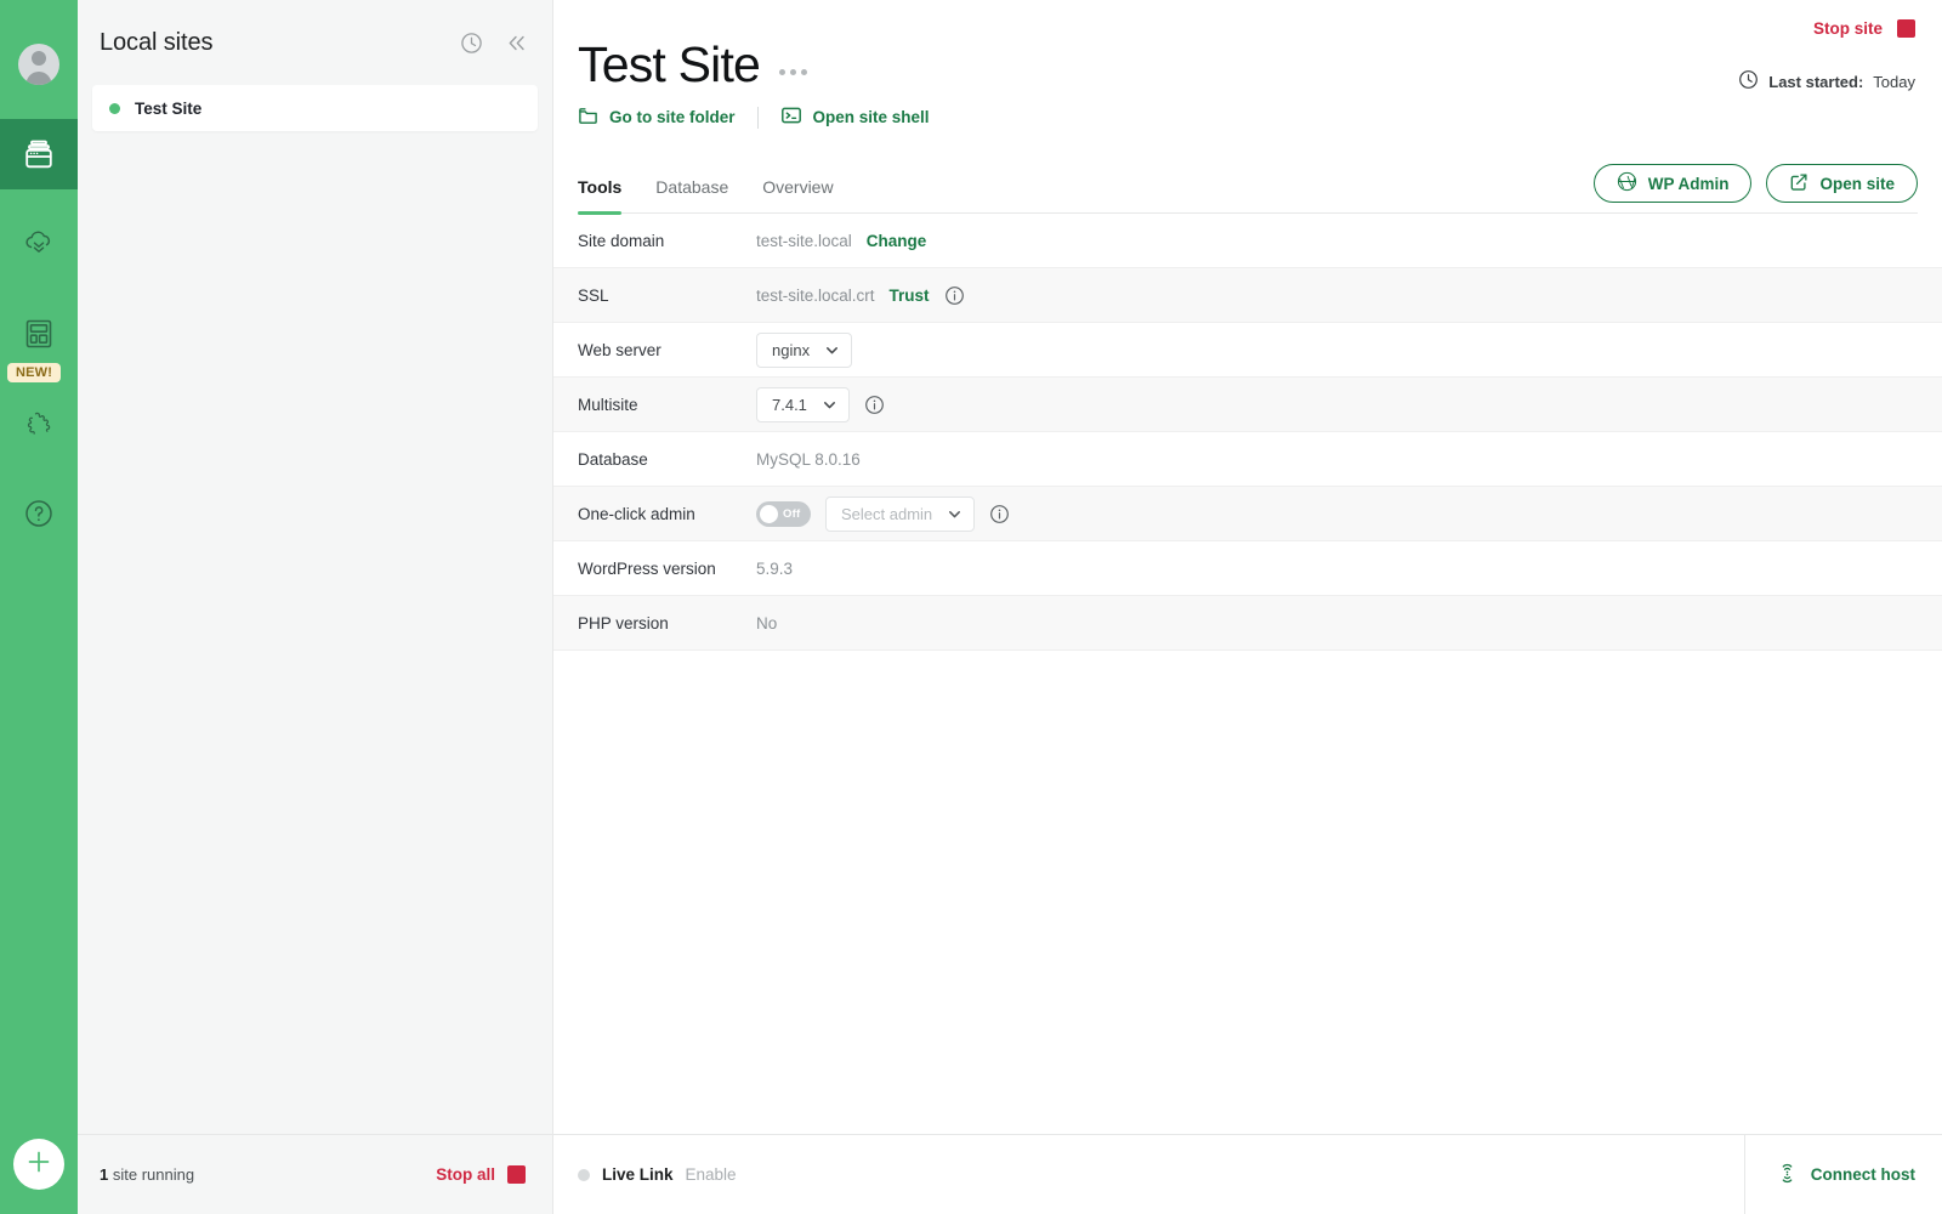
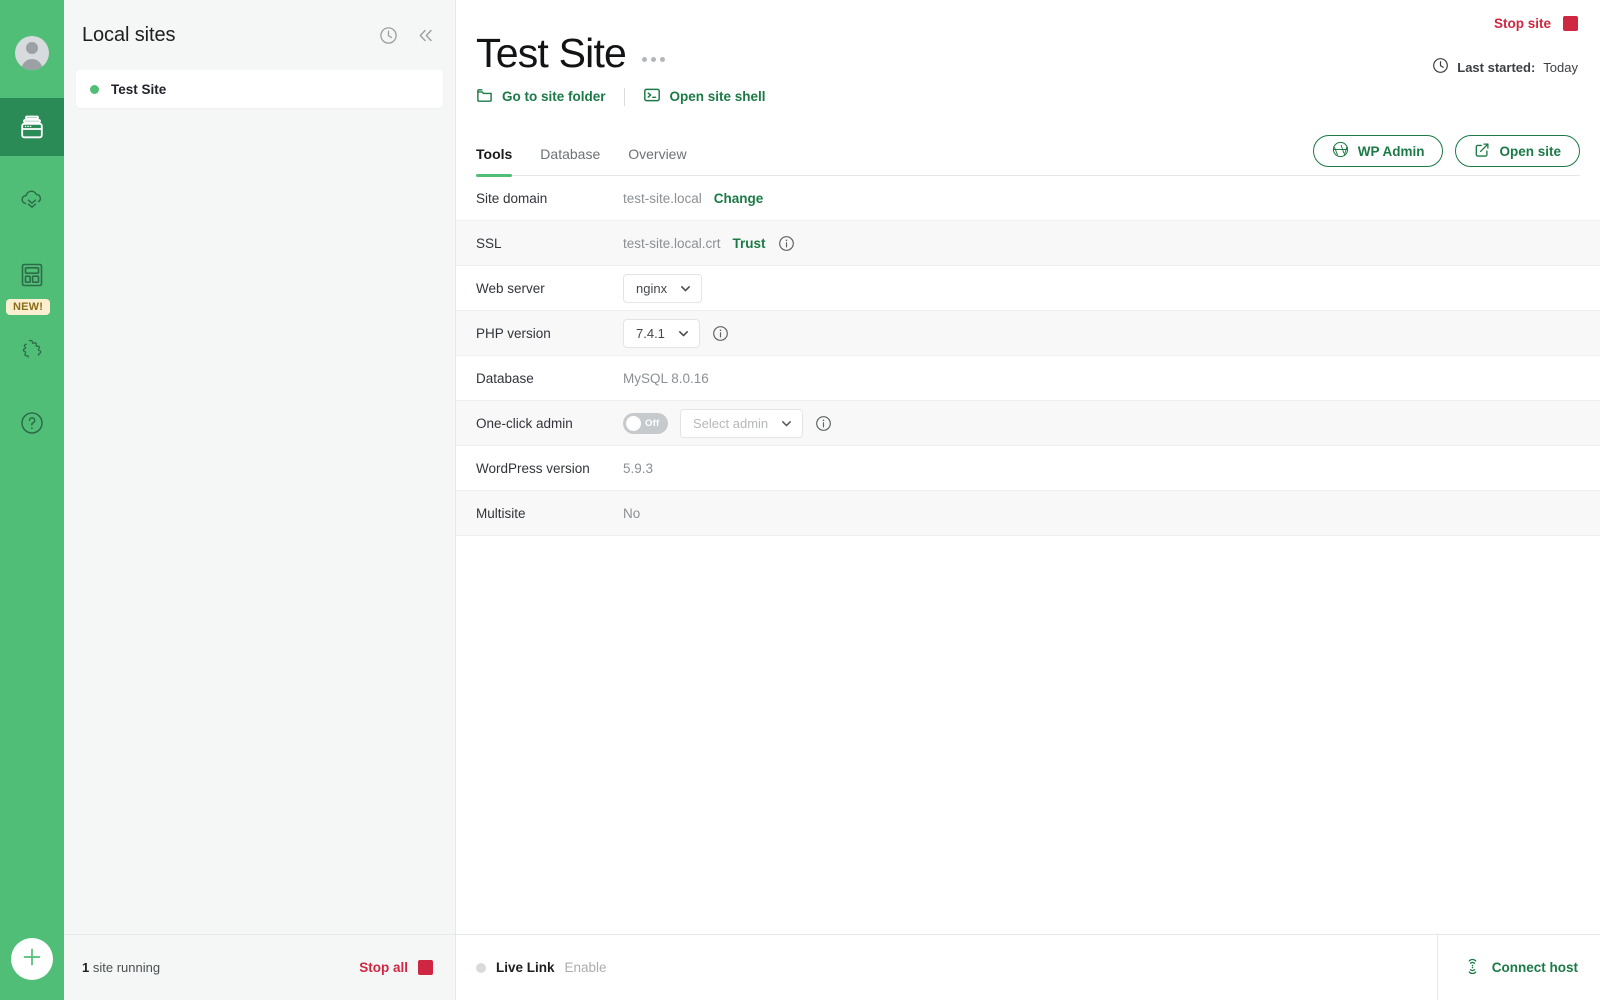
  NEW!
  Local sites
  Test Site
  1 site running
  Stop all
  Stop site
  Last started:
  Today
  Test Site
  Go to site folder
  Open site shell
  Tools
  Database
  Overview
  WP Admin
  Open site
  Site domain
  test-site.local
  Change
  SSL
  test-site.local.crt
  Trust
  Web server
  nginx
- Multisite
+ PHP version
  7.4.1
  Database
  MySQL 8.0.16
  One-click admin
  Off
  Select admin
  WordPress version
  5.9.3
- PHP version
+ Multisite
  No
  Live Link
  Enable
  Connect host
